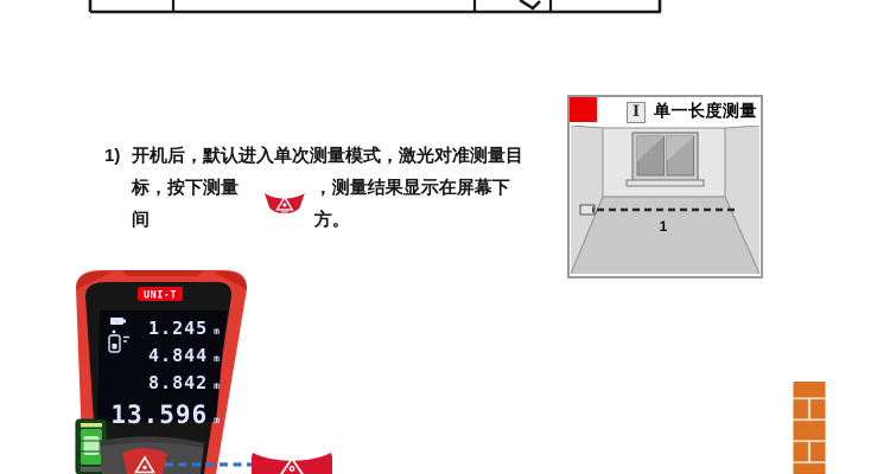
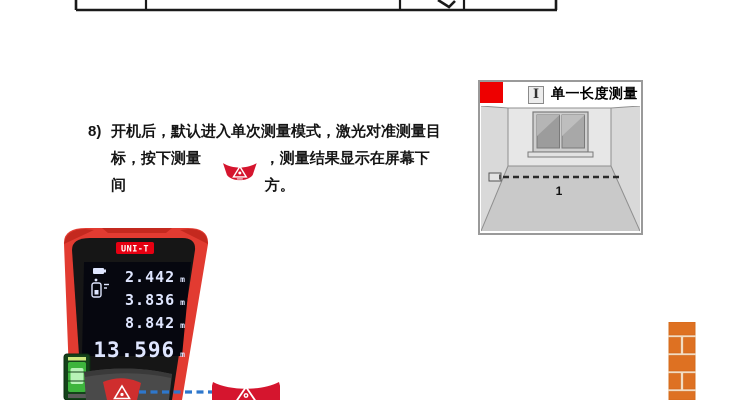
- 1)
+ 8)
  开机后，默认进入单次测量模式，激光对准测量目
  标，按下测量间
  ，测量结果显示在屏幕下方。
  I
  单一长度测量
  1
  UNI-T
- 1.245
+ 2.442
  m
- 4.844
+ 3.836
  m
  8.842
  m
  13.596
  m
